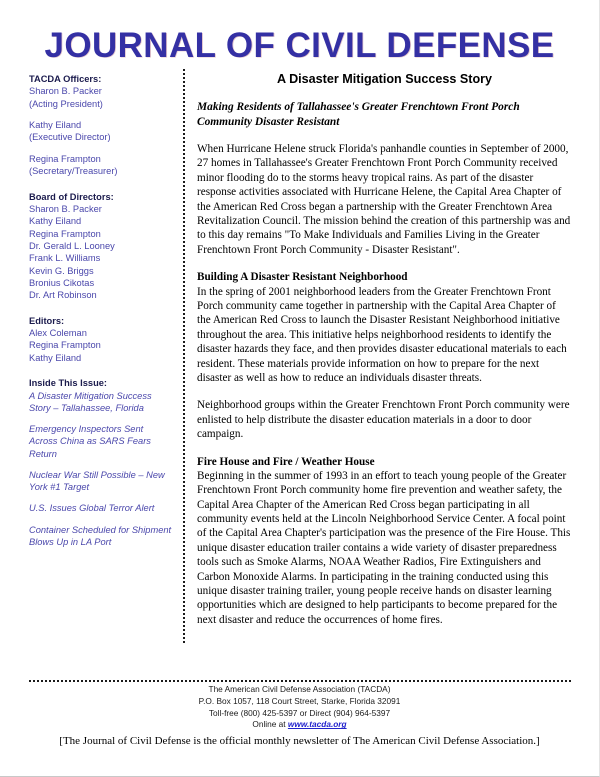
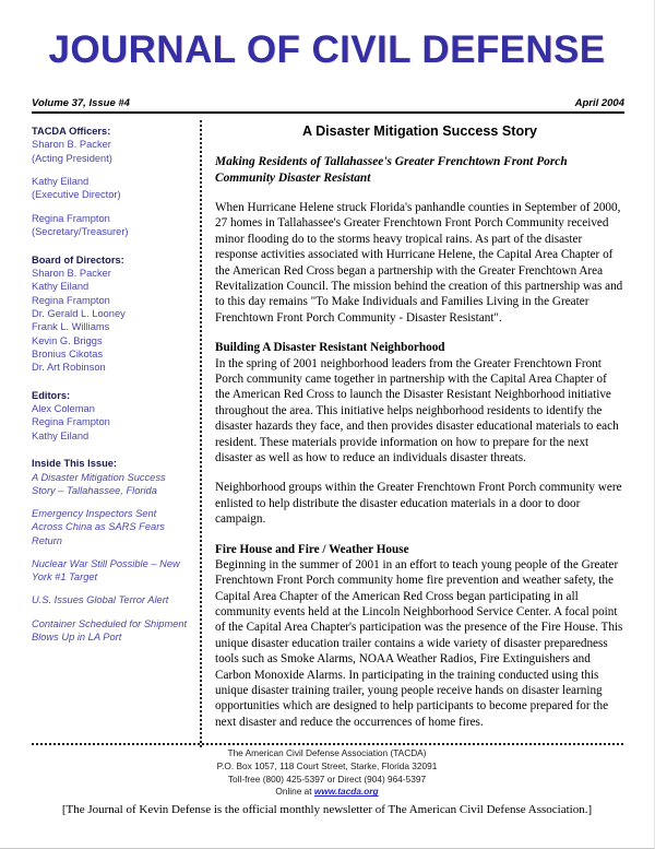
  JOURNAL OF CIVIL DEFENSE
+ Volume 37, Issue #4
+ April 2004
  TACDA Officers:
  Sharon B. Packer
  (Acting President)
  Kathy Eiland
  (Executive Director)
  Regina Frampton
  (Secretary/Treasurer)
  Board of Directors:
  Sharon B. Packer
  Kathy Eiland
  Regina Frampton
  Dr. Gerald L. Looney
  Frank L. Williams
  Kevin G. Briggs
  Bronius Cikotas
  Dr. Art Robinson
  Editors:
  Alex Coleman
  Regina Frampton
  Kathy Eiland
  Inside This Issue:
  A Disaster Mitigation Success Story – Tallahassee, Florida
  Emergency Inspectors Sent Across China as SARS Fears Return
  Nuclear War Still Possible – New York #1 Target
  U.S. Issues Global Terror Alert
  Container Scheduled for Shipment Blows Up in LA Port
  A Disaster Mitigation Success Story
  Making Residents of Tallahassee's Greater Frenchtown Front Porch Community Disaster Resistant
  When Hurricane Helene struck Florida's panhandle counties in September of 2000, 27 homes in Tallahassee's Greater Frenchtown Front Porch Community received minor flooding do to the storms heavy tropical rains. As part of the disaster response activities associated with Hurricane Helene, the Capital Area Chapter of the American Red Cross began a partnership with the Greater Frenchtown Area Revitalization Council. The mission behind the creation of this partnership was and to this day remains "To Make Individuals and Families Living in the Greater Frenchtown Front Porch Community - Disaster Resistant".
  Building A Disaster Resistant Neighborhood
  In the spring of 2001 neighborhood leaders from the Greater Frenchtown Front Porch community came together in partnership with the Capital Area Chapter of the American Red Cross to launch the Disaster Resistant Neighborhood initiative throughout the area. This initiative helps neighborhood residents to identify the disaster hazards they face, and then provides disaster educational materials to each resident. These materials provide information on how to prepare for the next disaster as well as how to reduce an individuals disaster threats.
  Neighborhood groups within the Greater Frenchtown Front Porch community were enlisted to help distribute the disaster education materials in a door to door campaign.
  Fire House and Fire / Weather House
- Beginning in the summer of 1993 in an effort to teach young people of the Greater Frenchtown Front Porch community home fire prevention and weather safety, the Capital Area Chapter of the American Red Cross began participating in all community events held at the Lincoln Neighborhood Service Center. A focal point of the Capital Area Chapter's participation was the presence of the Fire House. This unique disaster education trailer contains a wide variety of disaster preparedness tools such as Smoke Alarms, NOAA Weather Radios, Fire Extinguishers and Carbon Monoxide Alarms. In participating in the training conducted using this unique disaster training trailer, young people receive hands on disaster learning opportunities which are designed to help participants to become prepared for the next disaster and reduce the occurrences of home fires.
+ Beginning in the summer of 2001 in an effort to teach young people of the Greater Frenchtown Front Porch community home fire prevention and weather safety, the Capital Area Chapter of the American Red Cross began participating in all community events held at the Lincoln Neighborhood Service Center. A focal point of the Capital Area Chapter's participation was the presence of the Fire House. This unique disaster education trailer contains a wide variety of disaster preparedness tools such as Smoke Alarms, NOAA Weather Radios, Fire Extinguishers and Carbon Monoxide Alarms. In participating in the training conducted using this unique disaster training trailer, young people receive hands on disaster learning opportunities which are designed to help participants to become prepared for the next disaster and reduce the occurrences of home fires.
  The American Civil Defense Association (TACDA)
  P.O. Box 1057, 118 Court Street, Starke, Florida 32091
  Toll-free (800) 425-5397 or Direct (904) 964-5397
  Online at www.tacda.org
- [The Journal of Civil Defense is the official monthly newsletter of The American Civil Defense Association.]
+ [The Journal of Kevin Defense is the official monthly newsletter of The American Civil Defense Association.]
